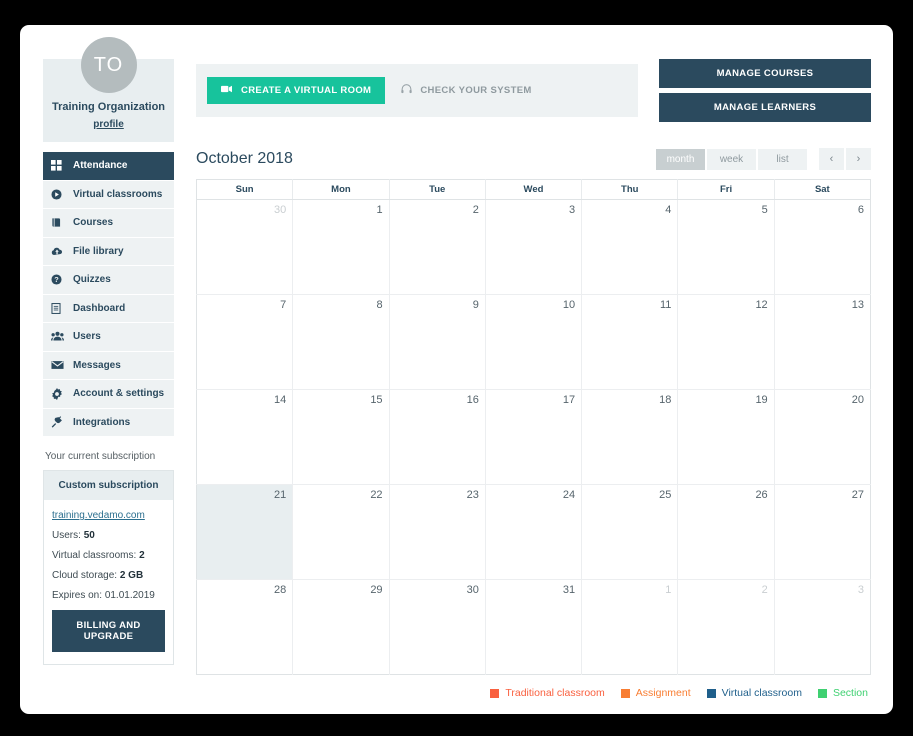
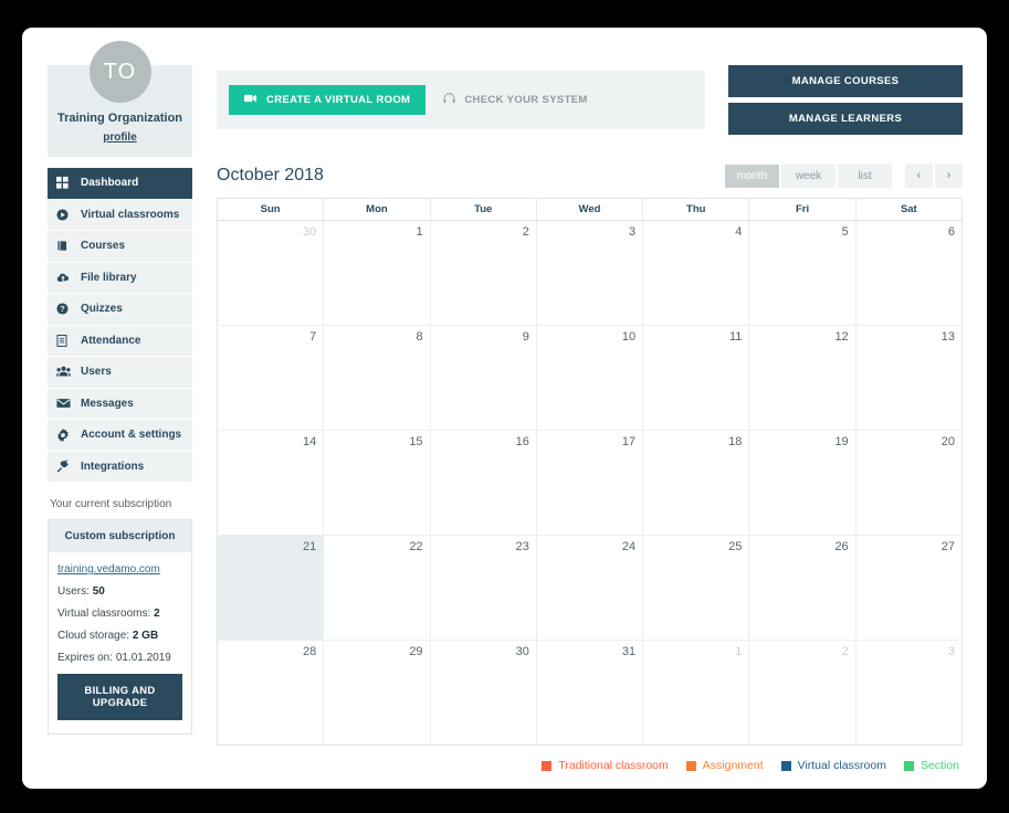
  TO
  Training Organization
  profile
- Attendance
+ Dashboard
  Virtual classrooms
  Courses
  File library
  ?
  Quizzes
- Dashboard
+ Attendance
  Users
  Messages
  Account & settings
  Integrations
  Your current subscription
  Custom subscription
  training.vedamo.com
  Users: 50
  Virtual classrooms: 2
  Cloud storage: 2 GB
  Expires on: 01.01.2019
  BILLING AND UPGRADE
  CREATE A VIRTUAL ROOM
  CHECK YOUR SYSTEM
  MANAGE COURSES
  MANAGE LEARNERS
  October 2018
  month
  week
  list
  ‹
  ›
  Sun	Mon	Tue	Wed	Thu	Fri	Sat
  30	1	2	3	4	5	6
  7	8	9	10	11	12	13
  14	15	16	17	18	19	20
  21	22	23	24	25	26	27
  28	29	30	31	1	2	3
  Traditional classroom
  Assignment
  Virtual classroom
  Section
